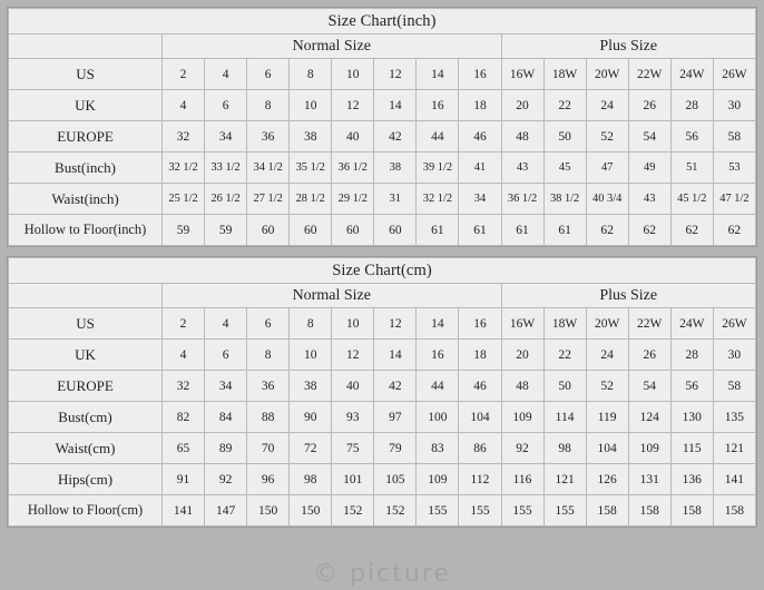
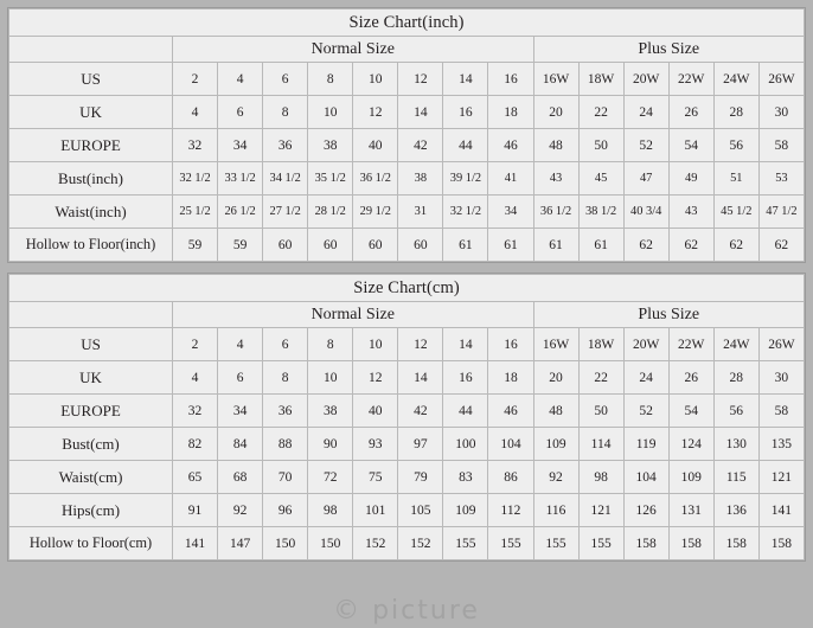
  Size Chart(inch)
  	Normal Size	Plus Size
  US	2	4	6	8	10	12	14	16	16W	18W	20W	22W	24W	26W
  UK	4	6	8	10	12	14	16	18	20	22	24	26	28	30
  EUROPE	32	34	36	38	40	42	44	46	48	50	52	54	56	58
  Bust(inch)	32 1/2	33 1/2	34 1/2	35 1/2	36 1/2	38	39 1/2	41	43	45	47	49	51	53
  Waist(inch)	25 1/2	26 1/2	27 1/2	28 1/2	29 1/2	31	32 1/2	34	36 1/2	38 1/2	40 3/4	43	45 1/2	47 1/2
  Hollow to Floor(inch)	59	59	60	60	60	60	61	61	61	61	62	62	62	62
  Size Chart(cm)
  	Normal Size	Plus Size
  US	2	4	6	8	10	12	14	16	16W	18W	20W	22W	24W	26W
  UK	4	6	8	10	12	14	16	18	20	22	24	26	28	30
  EUROPE	32	34	36	38	40	42	44	46	48	50	52	54	56	58
  Bust(cm)	82	84	88	90	93	97	100	104	109	114	119	124	130	135
- Waist(cm)	65	89	70	72	75	79	83	86	92	98	104	109	115	121
+ Waist(cm)	65	68	70	72	75	79	83	86	92	98	104	109	115	121
  Hips(cm)	91	92	96	98	101	105	109	112	116	121	126	131	136	141
  Hollow to Floor(cm)	141	147	150	150	152	152	155	155	155	155	158	158	158	158
